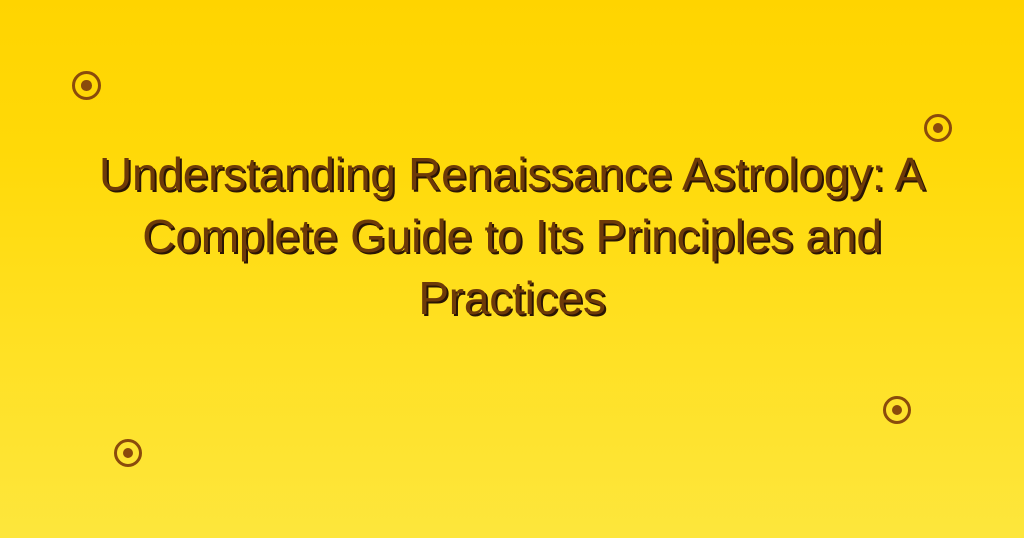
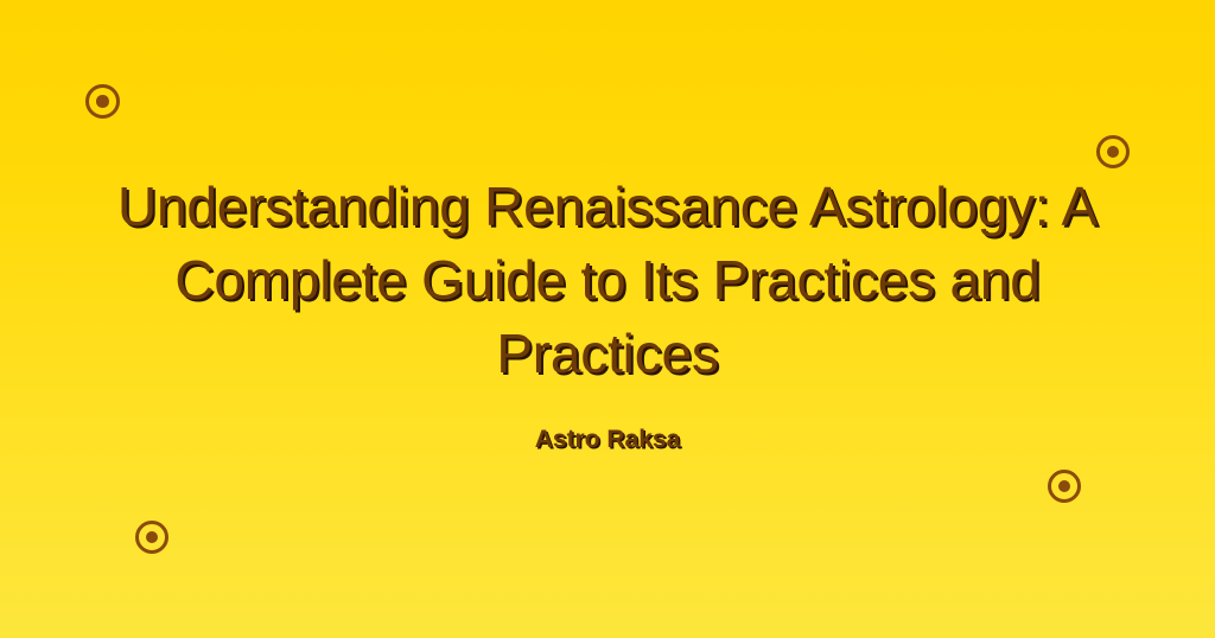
- Understanding Renaissance Astrology: A Complete Guide to Its Principles and Practices
+ Understanding Renaissance Astrology: A Complete Guide to Its Practices and Practices
+ Astro Raksa
